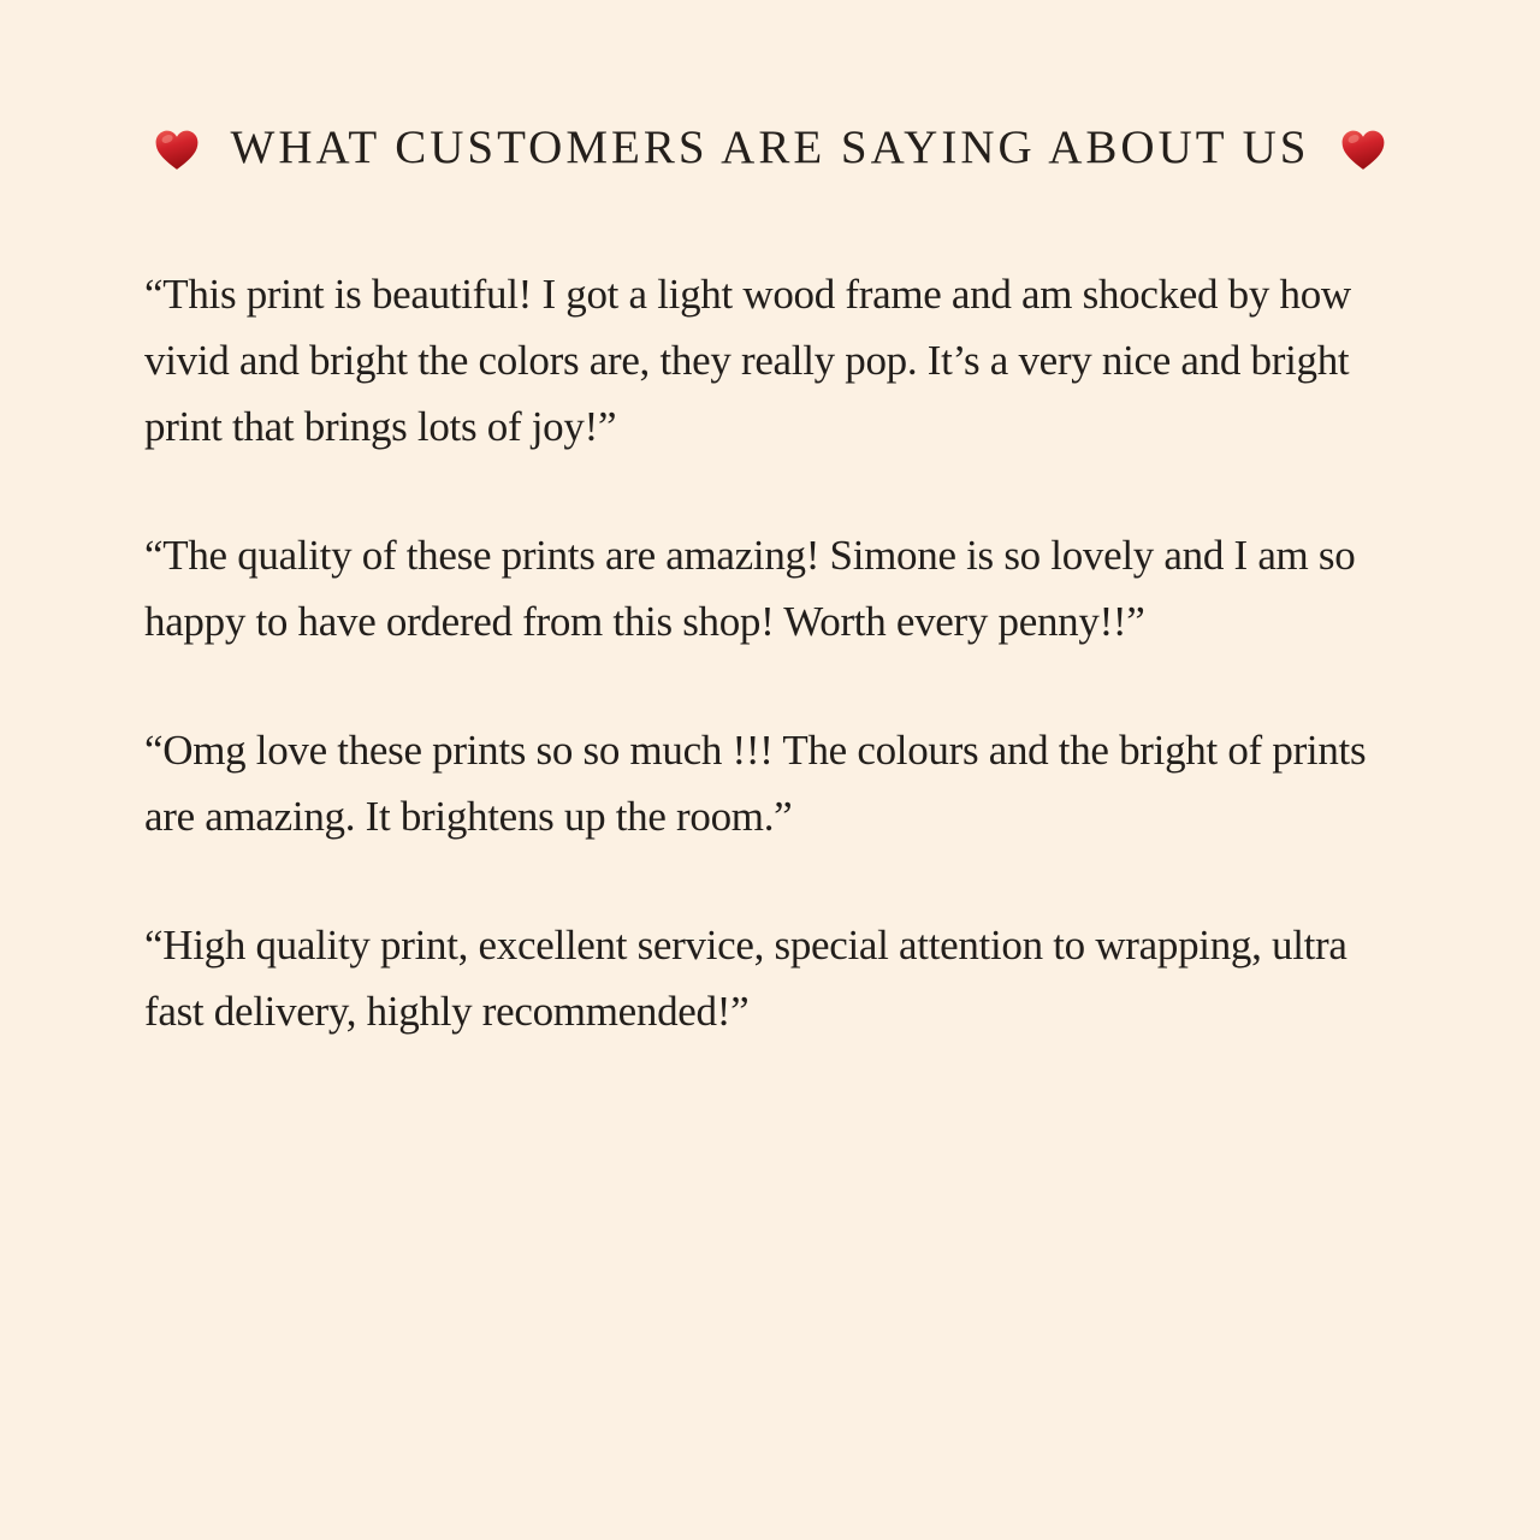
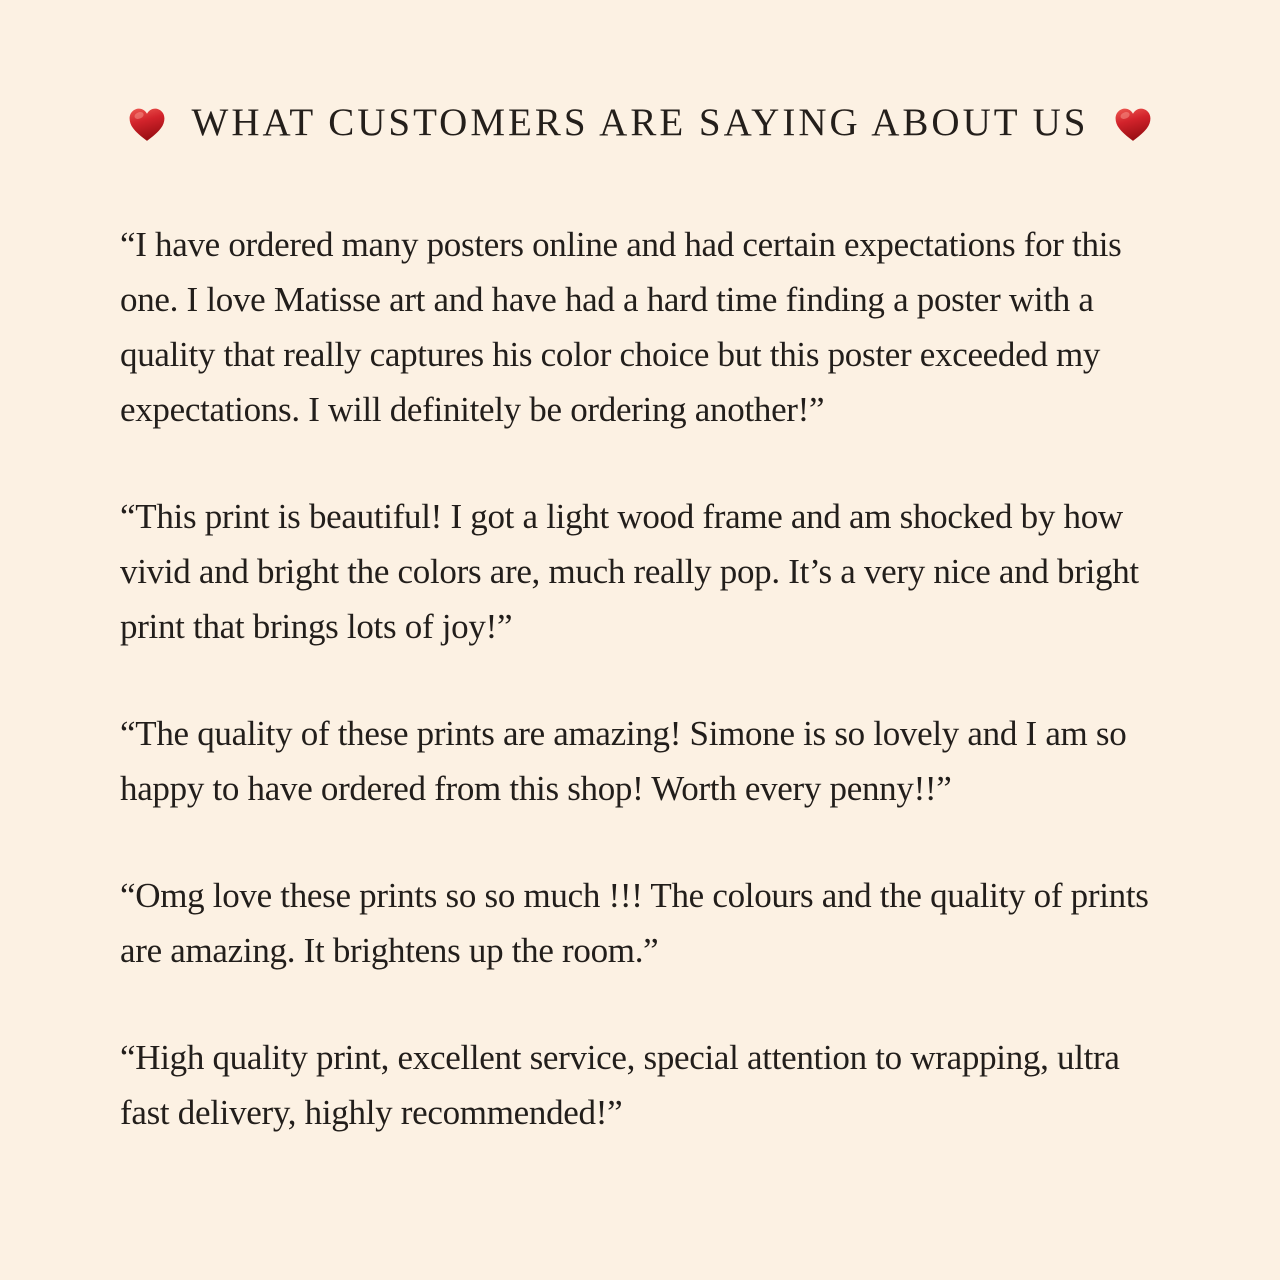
  WHAT CUSTOMERS ARE SAYING ABOUT US
+ “I have ordered many posters online and had certain expectations for this one. I love Matisse art and have had a hard time finding a poster with a quality that really captures his color choice but this poster exceeded my expectations. I will definitely be ordering another!”
- “This print is beautiful! I got a light wood frame and am shocked by how vivid and bright the colors are, they really pop. It’s a very nice and bright print that brings lots of joy!”
+ “This print is beautiful! I got a light wood frame and am shocked by how vivid and bright the colors are, much really pop. It’s a very nice and bright print that brings lots of joy!”
  “The quality of these prints are amazing! Simone is so lovely and I am so happy to have ordered from this shop! Worth every penny!!”
- “Omg love these prints so so much !!! The colours and the bright of prints are amazing. It brightens up the room.”
+ “Omg love these prints so so much !!! The colours and the quality of prints are amazing. It brightens up the room.”
  “High quality print, excellent service, special attention to wrapping, ultra fast delivery, highly recommended!”
